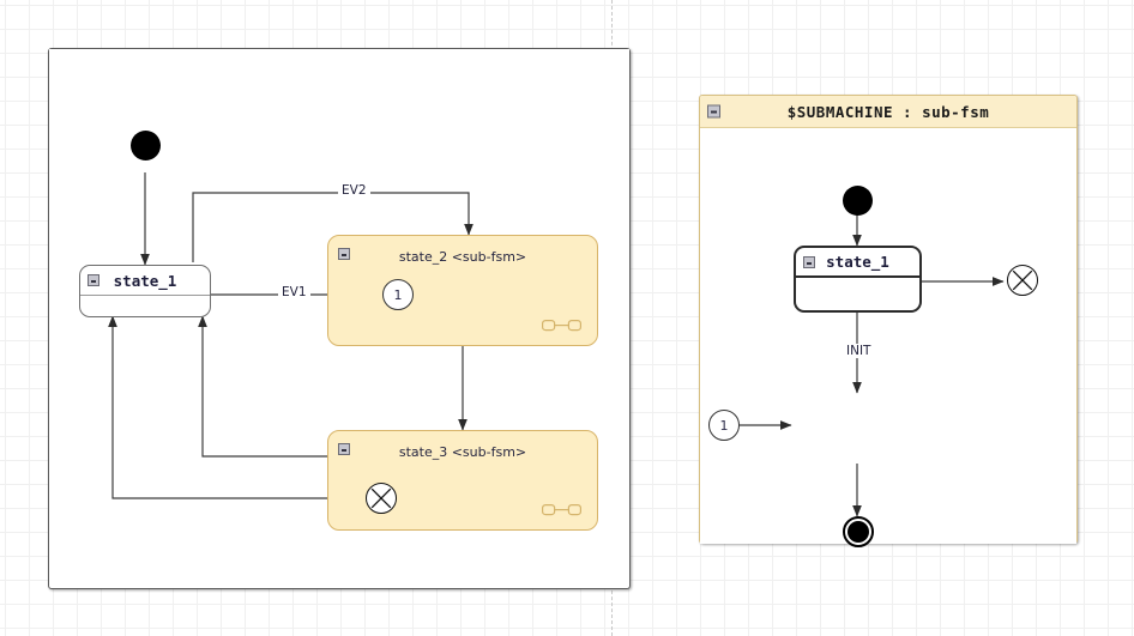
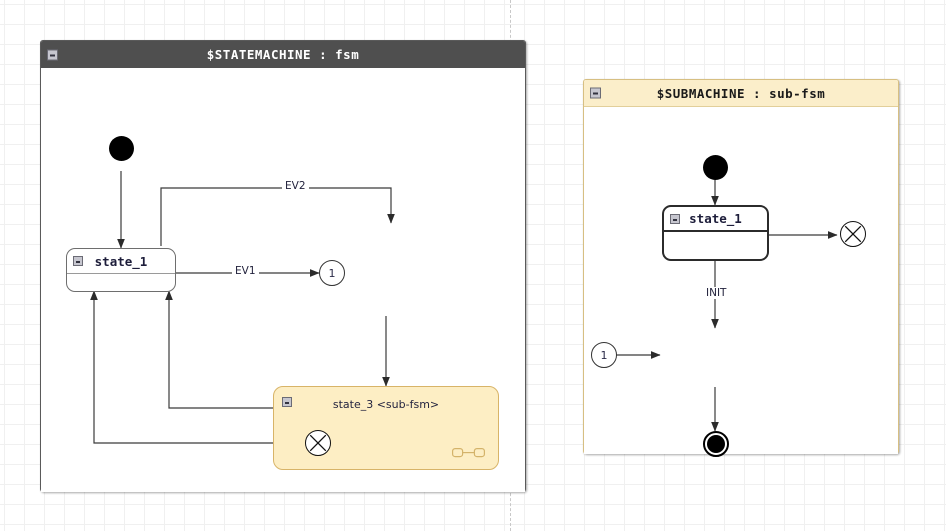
+ $STATEMACHINE : fsm
  state_1
- state_2 <sub-fsm>
  1
  state_3 <sub-fsm>
  EV2
  EV1
  $SUBMACHINE : sub-fsm
  state_1
  INIT
  1
